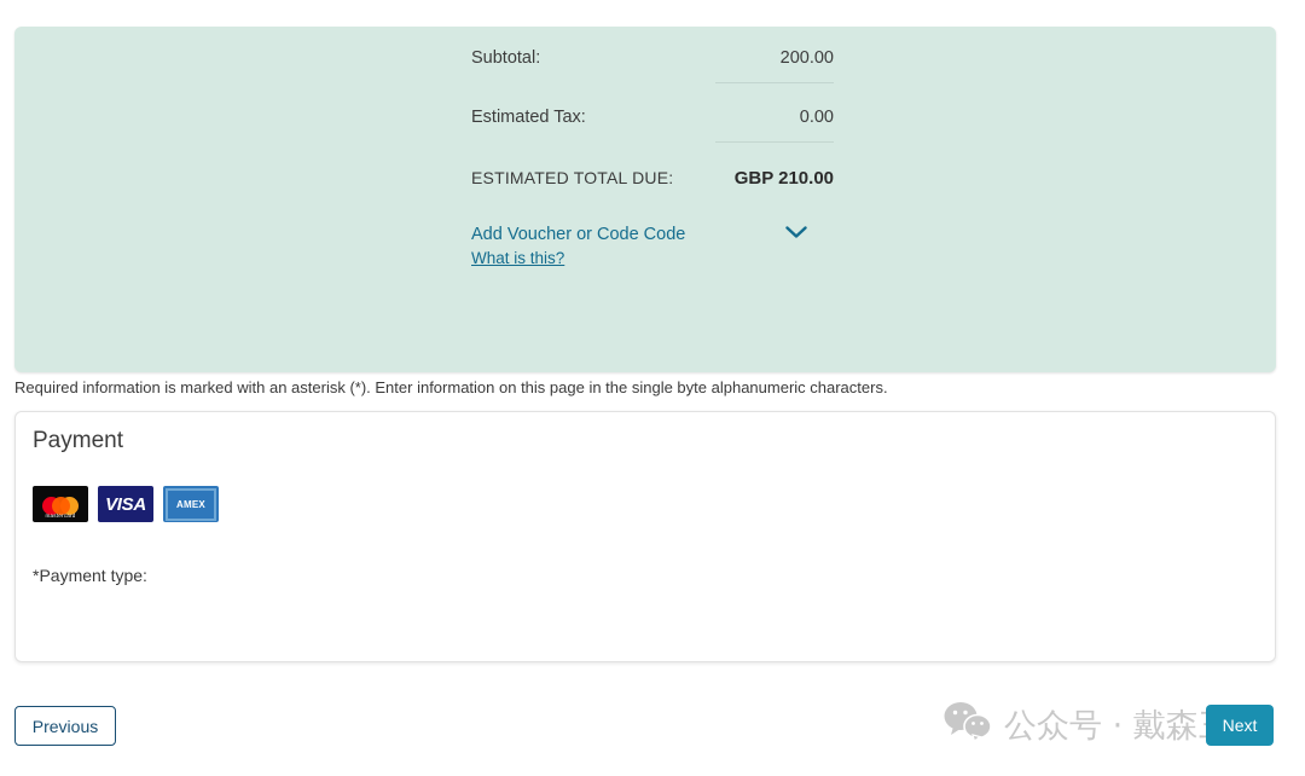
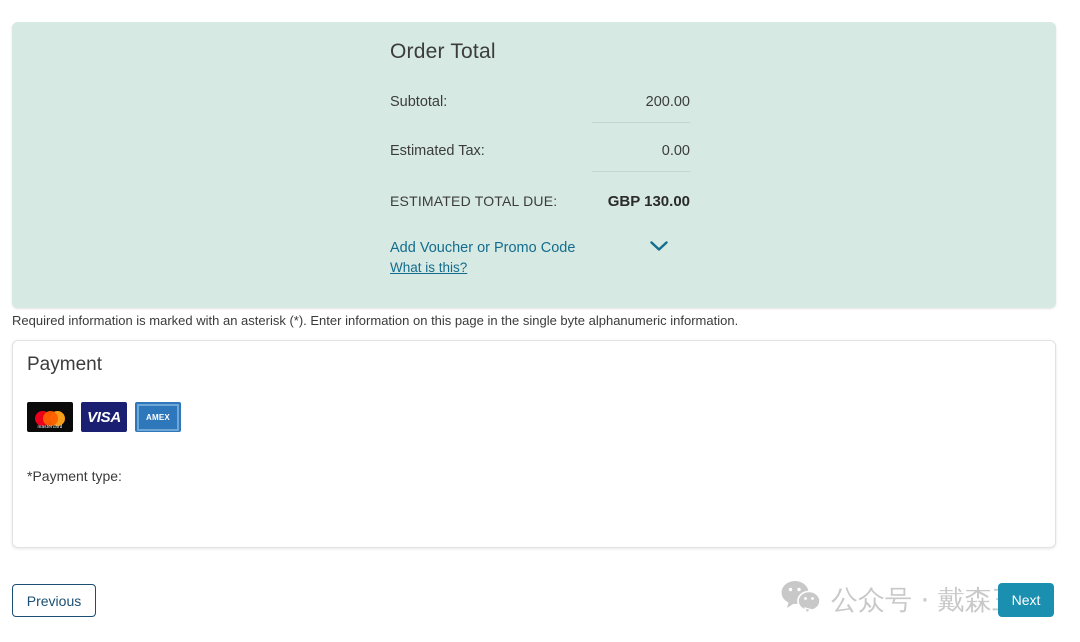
+ Order Total
  Subtotal:
  200.00
  Estimated Tax:
  0.00
  ESTIMATED TOTAL DUE:
- GBP 210.00
+ GBP 130.00
- Add Voucher or Code Code
+ Add Voucher or Promo Code
  What is this?
- Required information is marked with an asterisk (*). Enter information on this page in the single byte alphanumeric characters.
+ Required information is marked with an asterisk (*). Enter information on this page in the single byte alphanumeric information.
  Payment
  VISA
  AMEX
  *Payment type:
  公众号 · 戴森
  Previous
  Next
